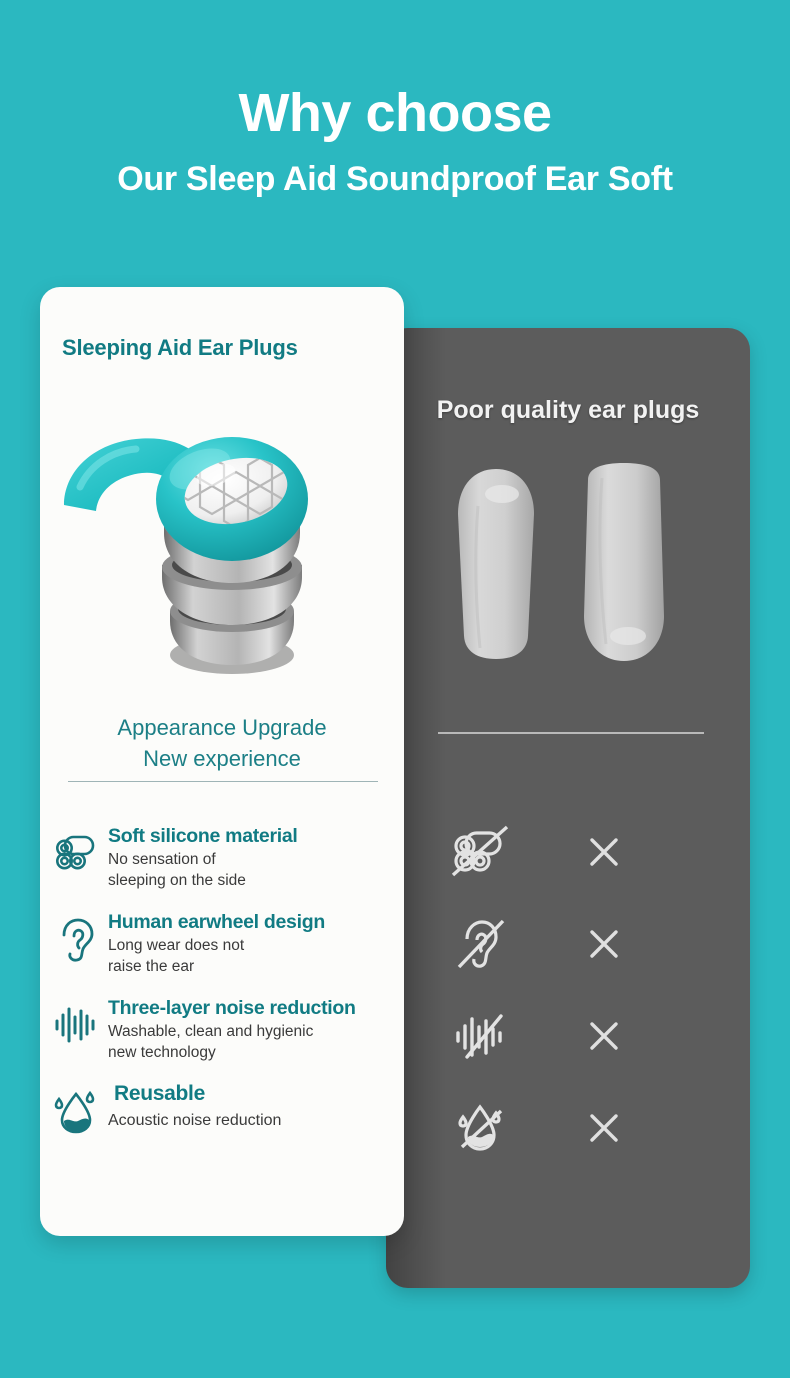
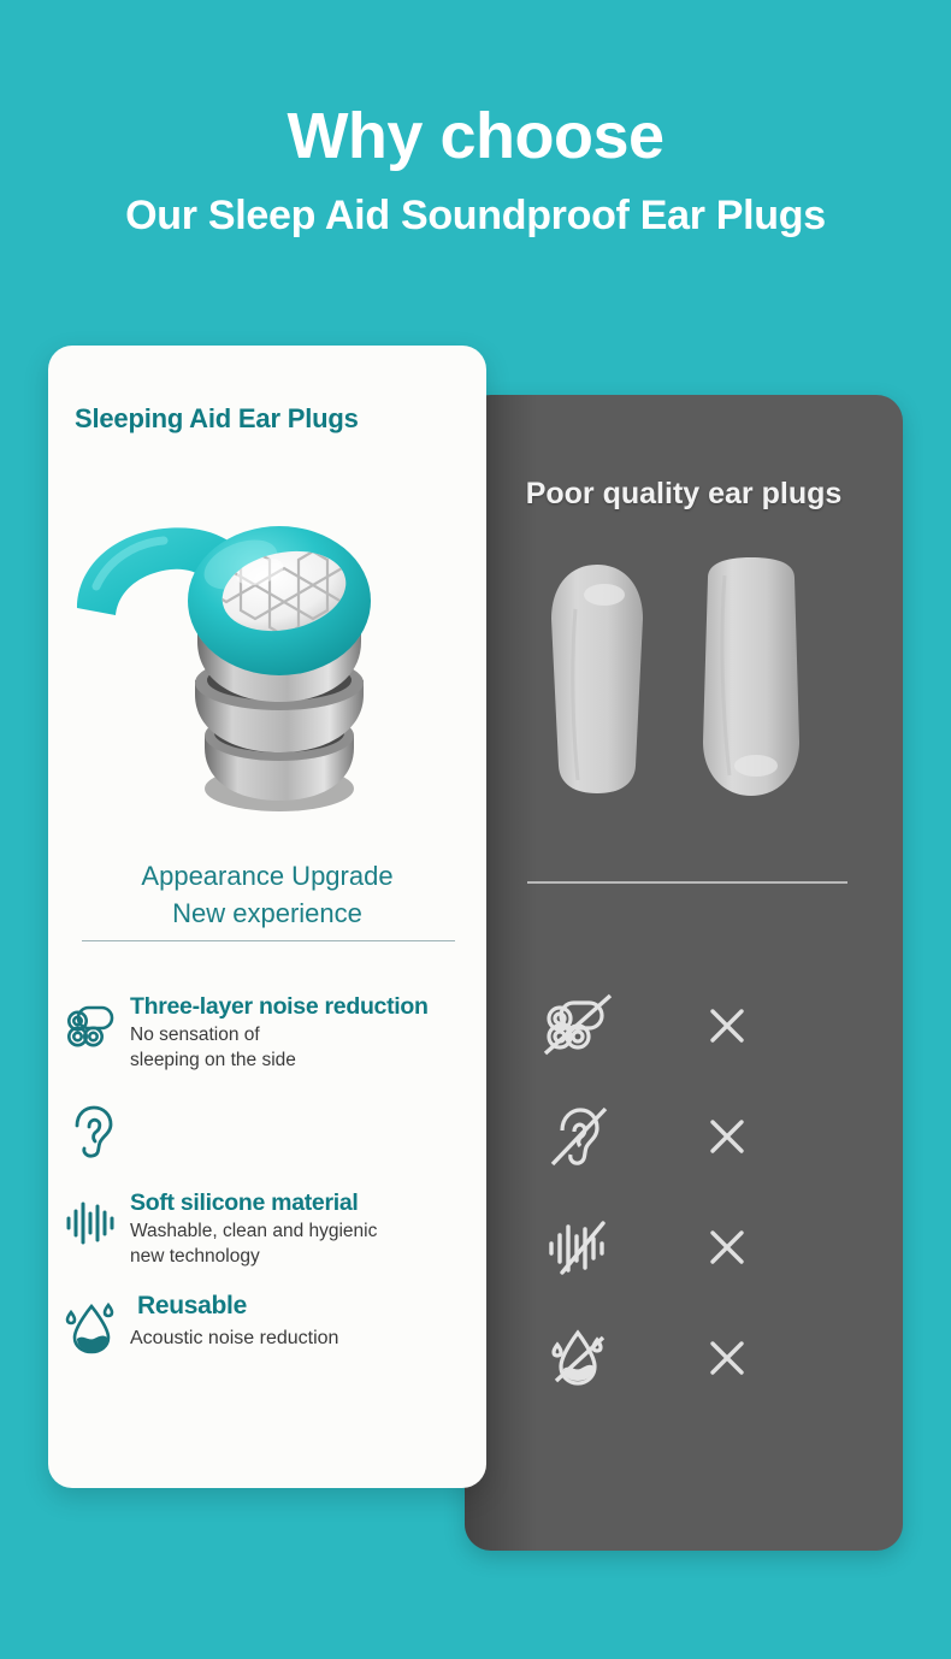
  Why choose
- Our Sleep Aid Soundproof Ear Soft
+ Our Sleep Aid Soundproof Ear Plugs
  Poor quality ear plugs
  Sleeping Aid Ear Plugs
  Appearance Upgrade
  New experience
- Soft silicone material
+ Three-layer noise reduction
  No sensation of
  sleeping on the side
- Human earwheel design
- Long wear does not
- raise the ear
- Three-layer noise reduction
+ Soft silicone material
  Washable, clean and hygienic
  new technology
  Reusable
  Acoustic noise reduction
